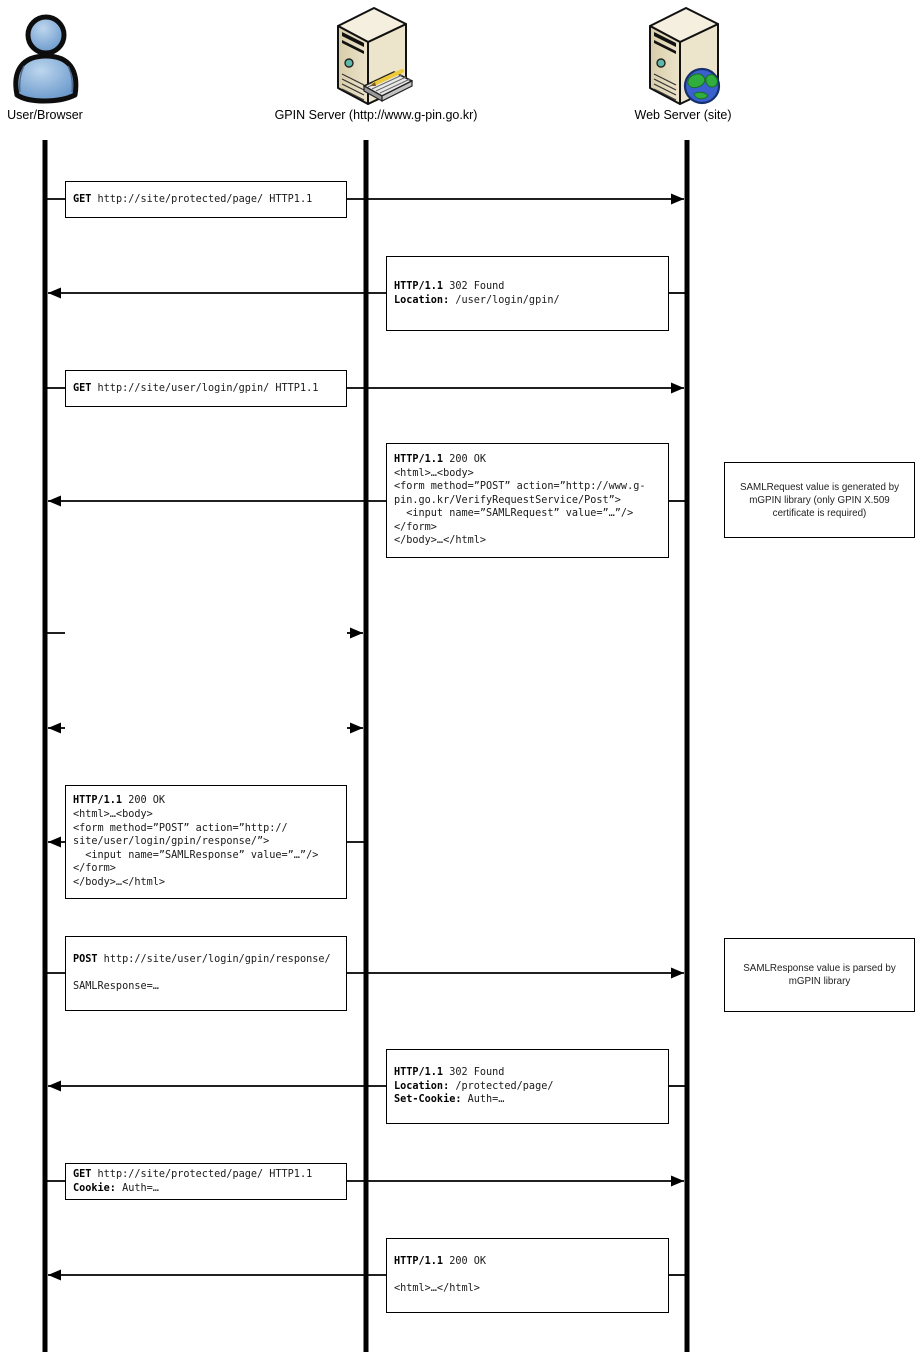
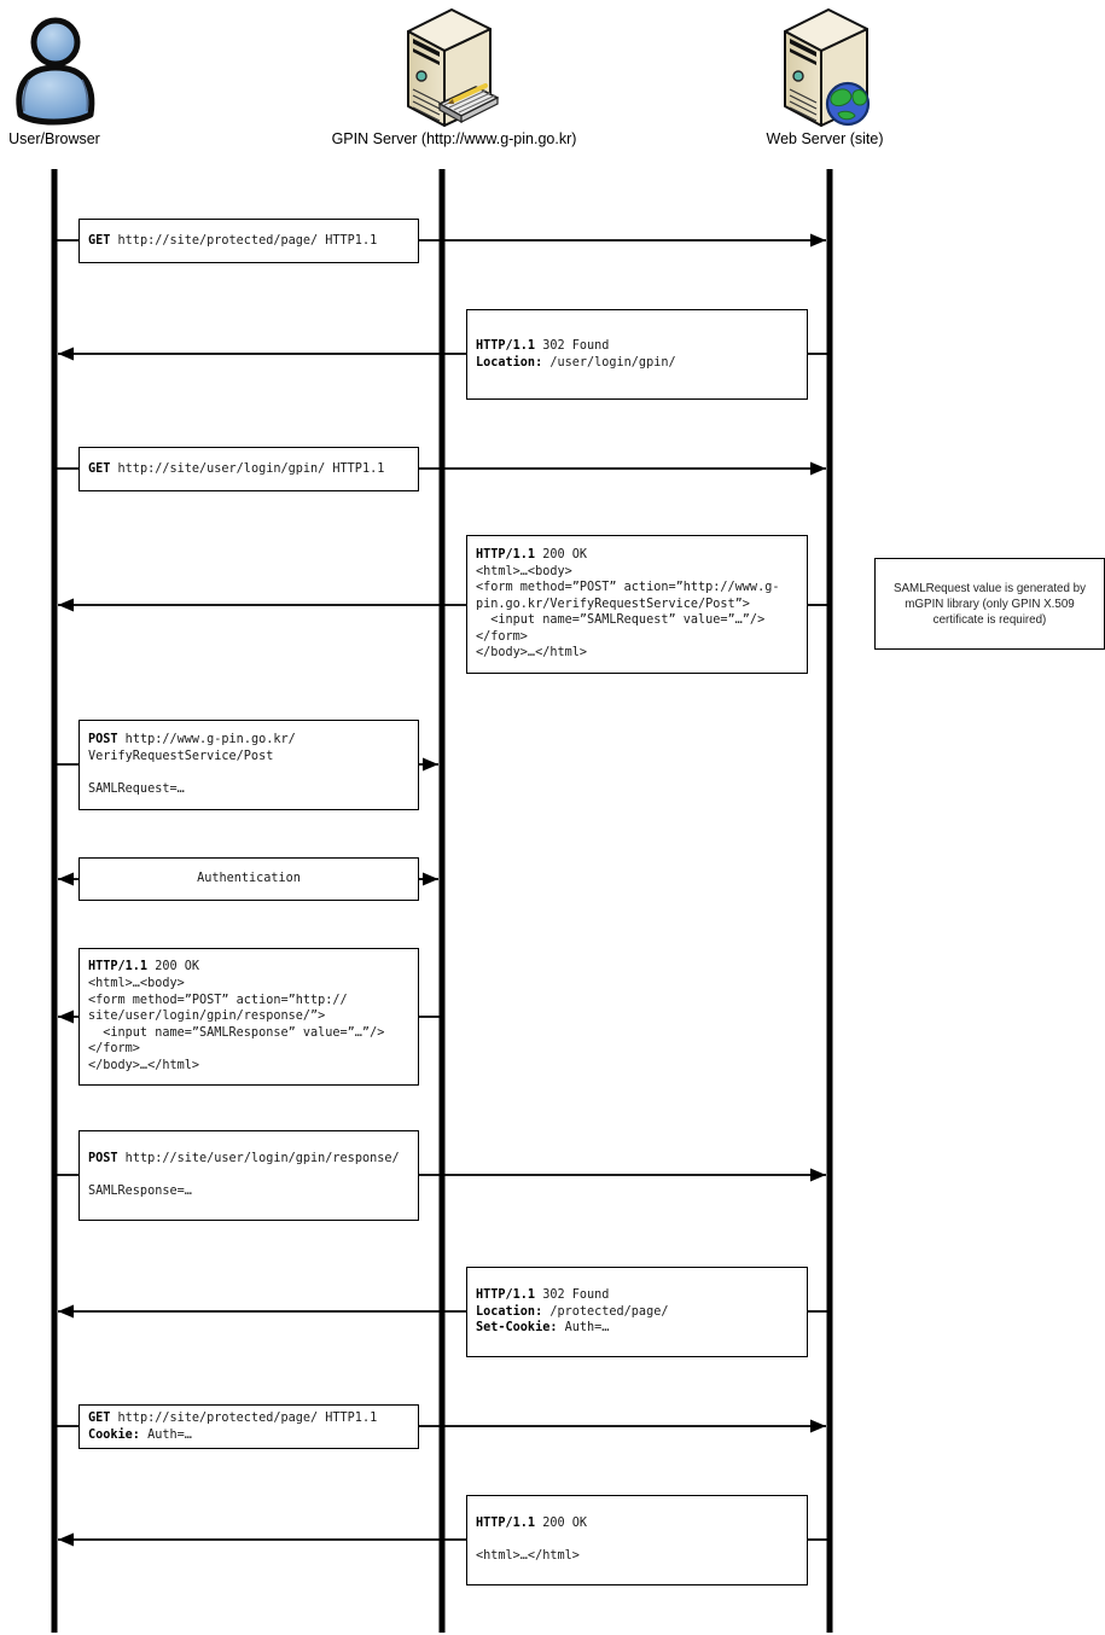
  User/Browser
  GPIN Server (http://www.g-pin.go.kr)
  Web Server (site)
  SAMLRequest value is generated by
  mGPIN library (only GPIN X.509
  certificate is required)
- SAMLResponse value is parsed by
- mGPIN library
  GET http://site/protected/page/ HTTP1.1
  HTTP/1.1 302 Found
  Location: /user/login/gpin/
  GET http://site/user/login/gpin/ HTTP1.1
  HTTP/1.1 200 OK
  <html>…<body>
  <form method=”POST” action=”http://www.g-
  pin.go.kr/VerifyRequestService/Post”>
  <input name=”SAMLRequest” value=”…”/>
  </form>
  </body>…</html>
+ POST http://www.g-pin.go.kr/
+ VerifyRequestService/Post
+ SAMLRequest=…
+ Authentication
  HTTP/1.1 200 OK
  <html>…<body>
  <form method=”POST” action=”http://
  site/user/login/gpin/response/”>
  <input name=”SAMLResponse” value=”…”/>
  </form>
  </body>…</html>
  POST http://site/user/login/gpin/response/
  SAMLResponse=…
  HTTP/1.1 302 Found
  Location: /protected/page/
  Set-Cookie: Auth=…
  GET http://site/protected/page/ HTTP1.1
  Cookie: Auth=…
  HTTP/1.1 200 OK
  <html>…</html>
